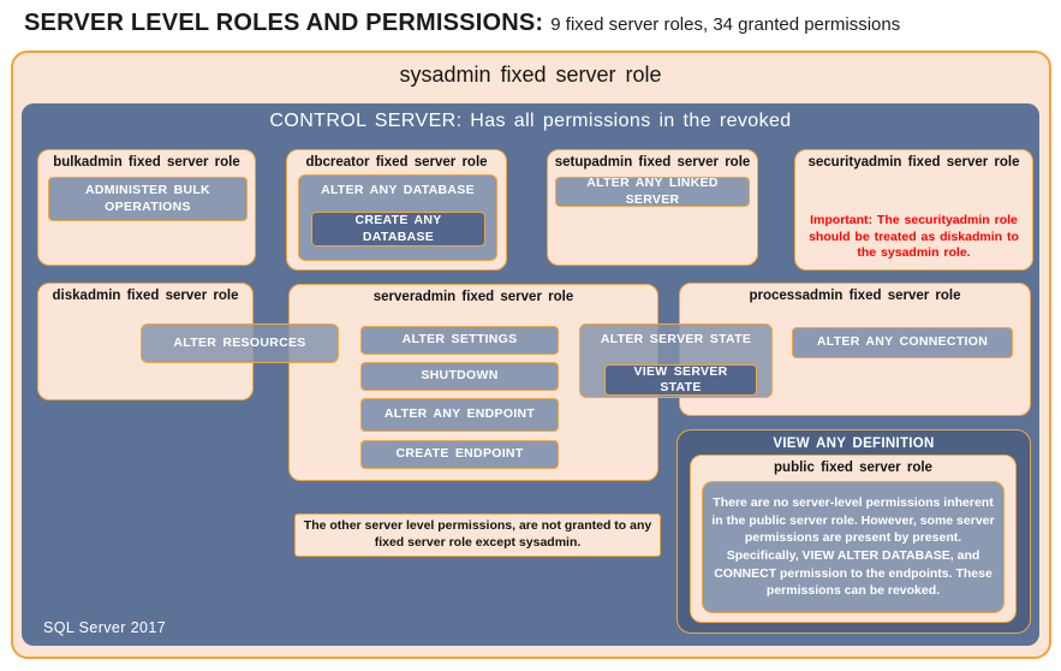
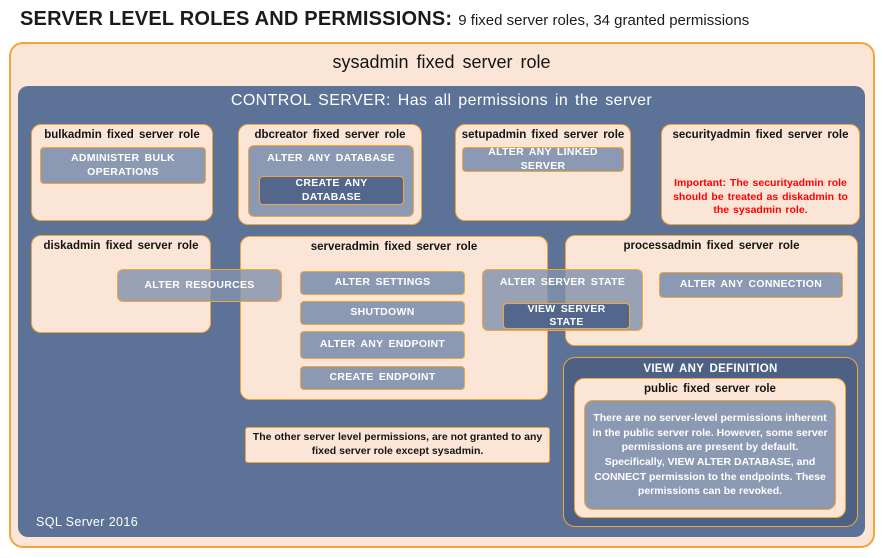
  SERVER LEVEL ROLES AND PERMISSIONS: 9 fixed server roles, 34 granted permissions
  sysadmin fixed server role
- CONTROL SERVER: Has all permissions in the revoked
+ CONTROL SERVER: Has all permissions in the server
  bulkadmin fixed server role
  ADMINISTER BULK OPERATIONS
  dbcreator fixed server role
  ALTER ANY DATABASE
  CREATE ANY DATABASE
  setupadmin fixed server role
  ALTER ANY LINKED SERVER
  securityadmin fixed server role
  Important: The securityadmin role should be treated as diskadmin to the sysadmin role.
  diskadmin fixed server role
  serveradmin fixed server role
  ALTER SETTINGS
  SHUTDOWN
  ALTER ANY ENDPOINT
  CREATE ENDPOINT
  processadmin fixed server role
  ALTER ANY CONNECTION
  ALTER RESOURCES
  ALTER SERVER STATE
  VIEW SERVER STATE
  The other server level permissions, are not granted to any fixed server role except sysadmin.
  VIEW ANY DEFINITION
  public fixed server role
- There are no server-level permissions inherent in the public server role. However, some server permissions are present by present. Specifically, VIEW ALTER DATABASE, and CONNECT permission to the endpoints. These permissions can be revoked.
+ There are no server-level permissions inherent in the public server role. However, some server permissions are present by default. Specifically, VIEW ALTER DATABASE, and CONNECT permission to the endpoints. These permissions can be revoked.
- SQL Server 2017
+ SQL Server 2016
